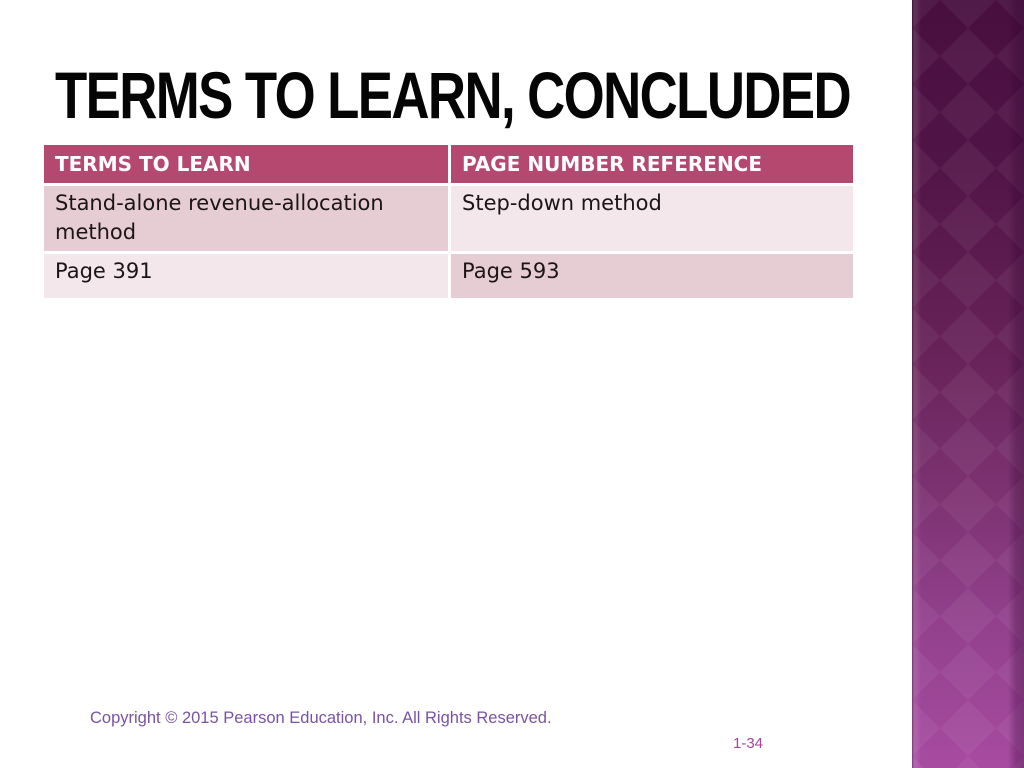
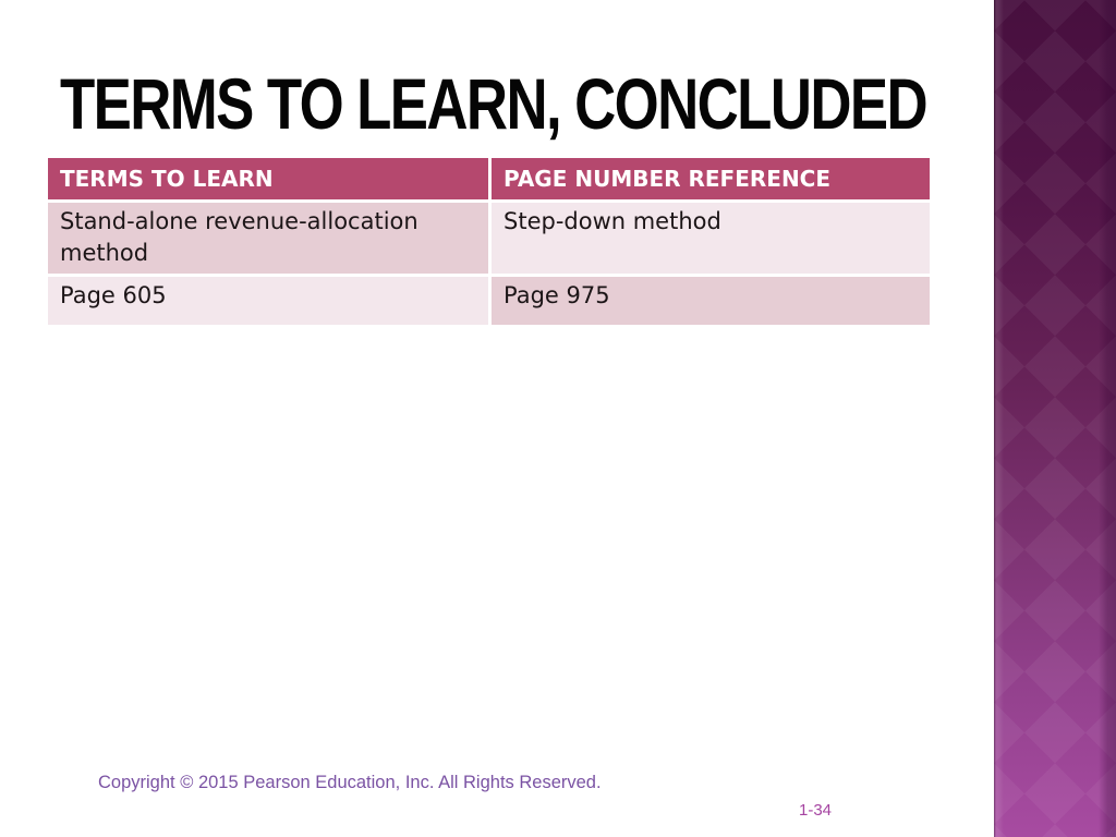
  TERMS TO LEARN, CONCLUDED
  TERMS TO LEARN
  PAGE NUMBER REFERENCE
  Stand-alone revenue-allocation method
  Step-down method
- Page 391
+ Page 605
- Page 593
+ Page 975
  Copyright © 2015 Pearson Education, Inc. All Rights Reserved.
  1-34
